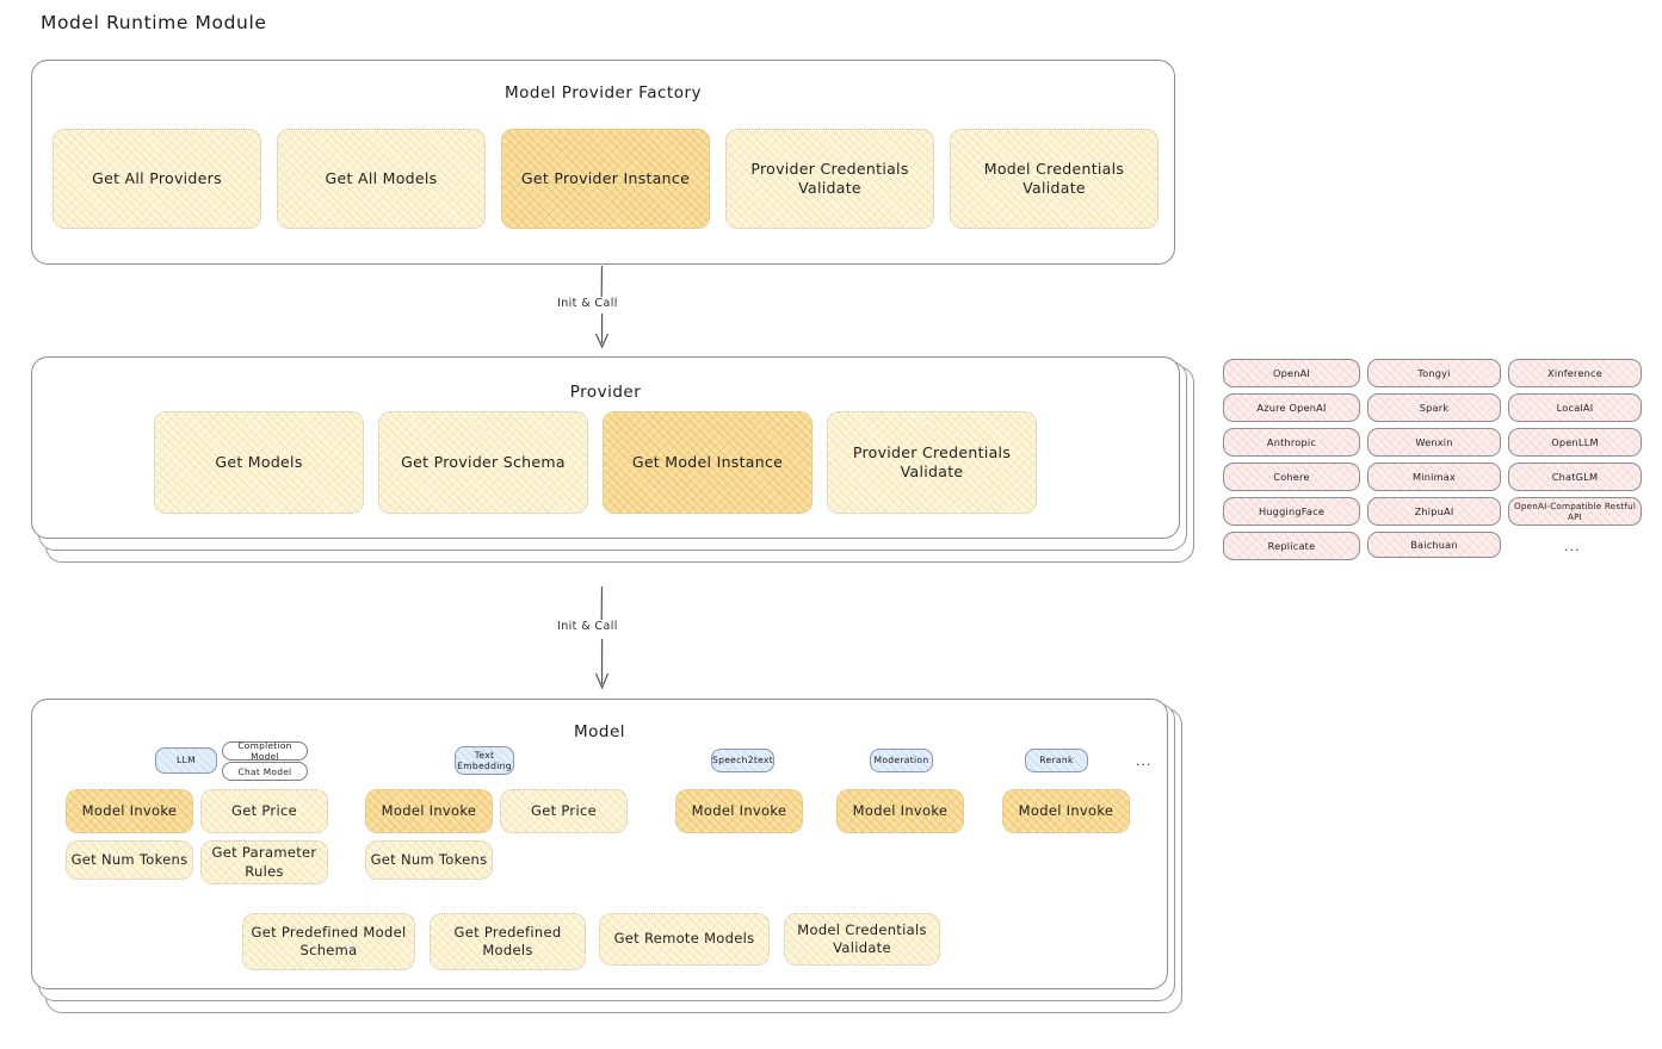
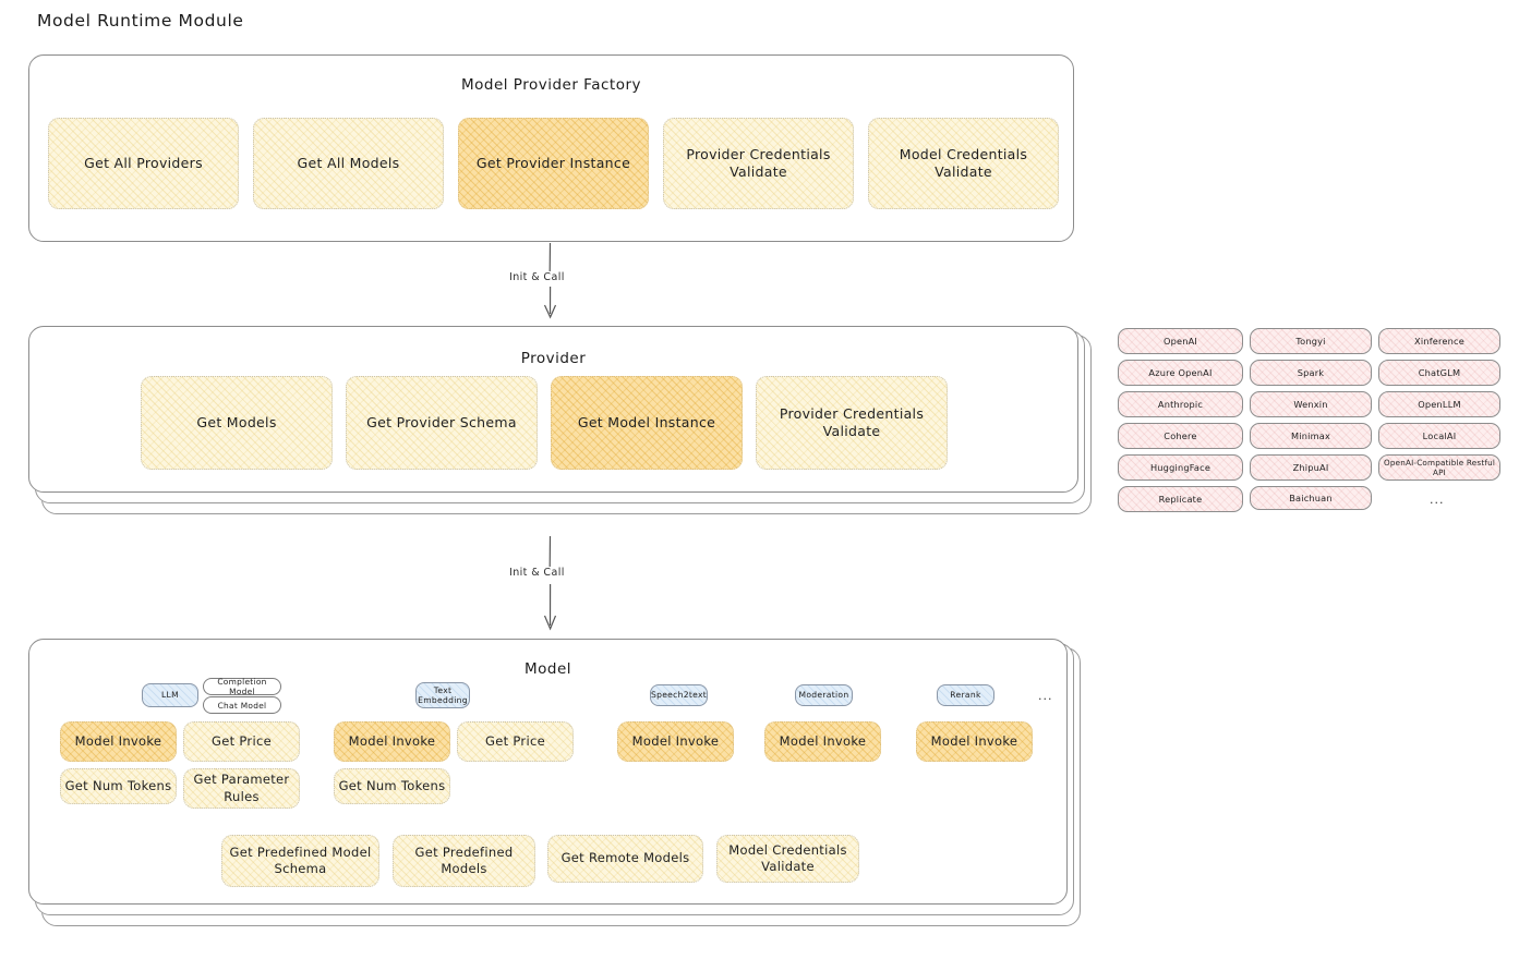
  Model Runtime Module
  Model Provider Factory
  Get All Providers
  Get All Models
  Get Provider Instance
  Provider Credentials Validate
  Model Credentials Validate
  Init & Call
  Provider
  Get Models
  Get Provider Schema
  Get Model Instance
  Provider Credentials Validate
  OpenAI
  Azure OpenAI
  Anthropic
  Cohere
  HuggingFace
  Replicate
  Tongyi
  Spark
  Wenxin
  Minimax
  ZhipuAI
  Baichuan
  Xinference
- LocalAI
+ ChatGLM
  OpenLLM
- ChatGLM
+ LocalAI
  OpenAI-Compatible Restful API
  ...
  Init & Call
  Model
  LLM
  Completion Model
  Chat Model
  Model Invoke
  Get Price
  Get Num Tokens
  Get Parameter Rules
  Text Embedding
  Model Invoke
  Get Price
  Get Num Tokens
  Speech2text
  Model Invoke
  Moderation
  Model Invoke
  Rerank
  Model Invoke
  ...
  Get Predefined Model Schema
  Get Predefined Models
  Get Remote Models
  Model Credentials Validate
